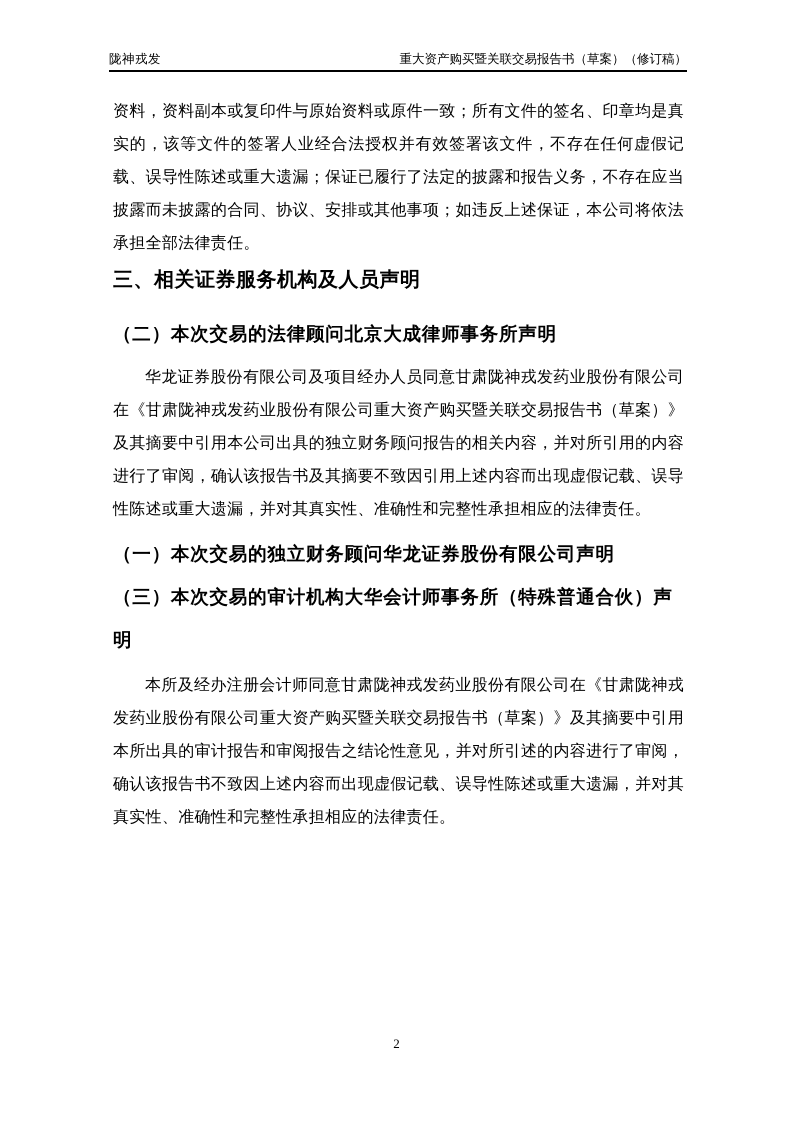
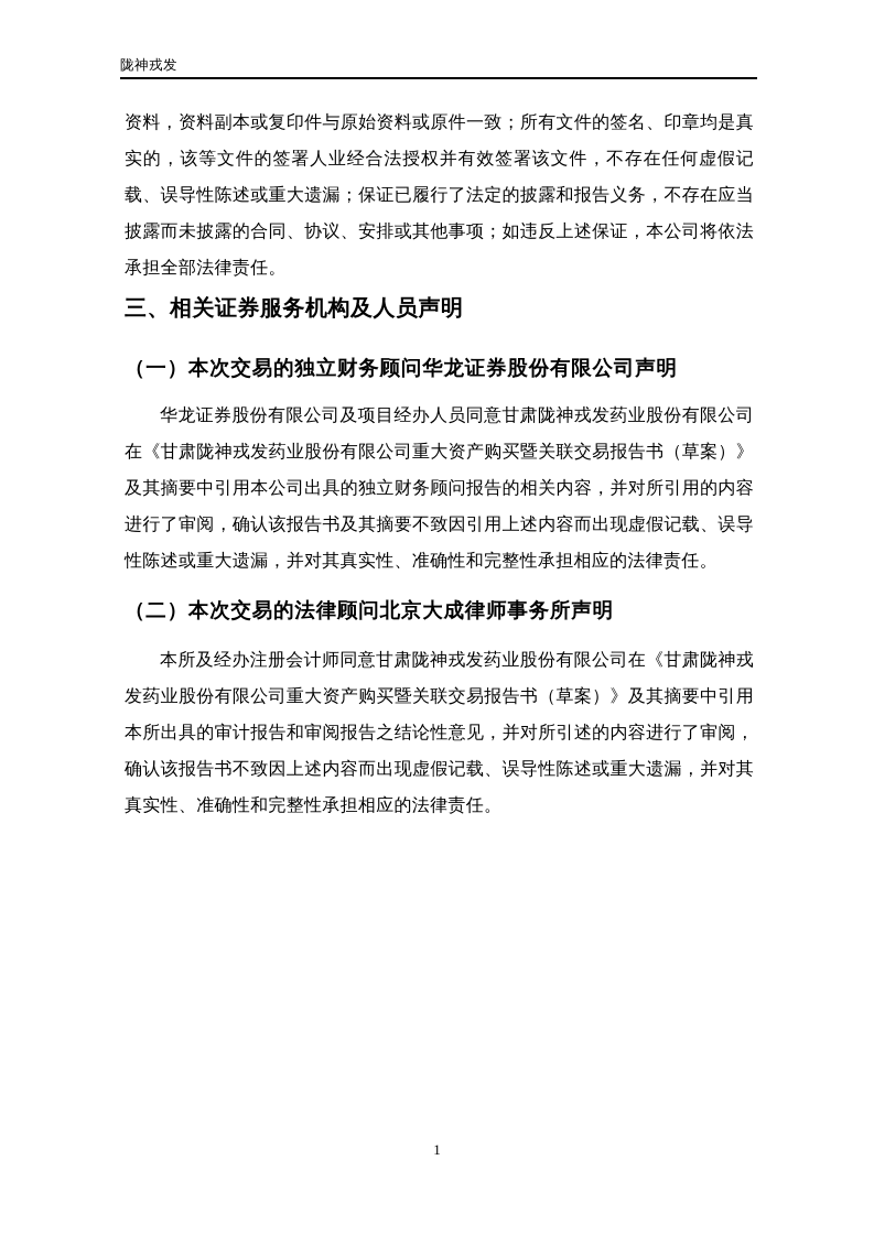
  陇神戎发
- 重大资产购买暨关联交易报告书（草案）（修订稿）
  资料，资料副本或复印件与原始资料或原件一致；所有文件的签名、印章均是真实的，该等文件的签署人业经合法授权并有效签署该文件，不存在任何虚假记载、误导性陈述或重大遗漏；保证已履行了法定的披露和报告义务，不存在应当披露而未披露的合同、协议、安排或其他事项；如违反上述保证，本公司将依法承担全部法律责任。
  三、相关证券服务机构及人员声明
- （二）本次交易的法律顾问北京大成律师事务所声明
+ （一）本次交易的独立财务顾问华龙证券股份有限公司声明
  华龙证券股份有限公司及项目经办人员同意甘肃陇神戎发药业股份有限公司在《甘肃陇神戎发药业股份有限公司重大资产购买暨关联交易报告书（草案）》及其摘要中引用本公司出具的独立财务顾问报告的相关内容，并对所引用的内容进行了审阅，确认该报告书及其摘要不致因引用上述内容而出现虚假记载、误导性陈述或重大遗漏，并对其真实性、准确性和完整性承担相应的法律责任。
- （一）本次交易的独立财务顾问华龙证券股份有限公司声明
+ （二）本次交易的法律顾问北京大成律师事务所声明
- （三）本次交易的审计机构大华会计师事务所（特殊普通合伙）声
- 明
  本所及经办注册会计师同意甘肃陇神戎发药业股份有限公司在《甘肃陇神戎发药业股份有限公司重大资产购买暨关联交易报告书（草案）》及其摘要中引用本所出具的审计报告和审阅报告之结论性意见，并对所引述的内容进行了审阅，确认该报告书不致因上述内容而出现虚假记载、误导性陈述或重大遗漏，并对其真实性、准确性和完整性承担相应的法律责任。
- 2
+ 1
